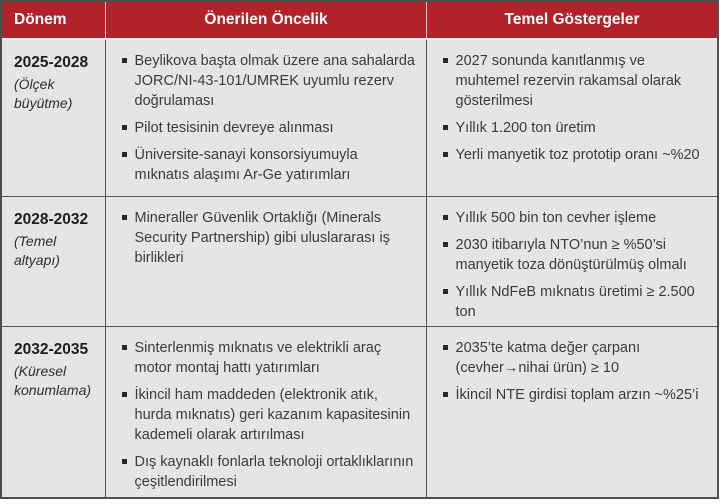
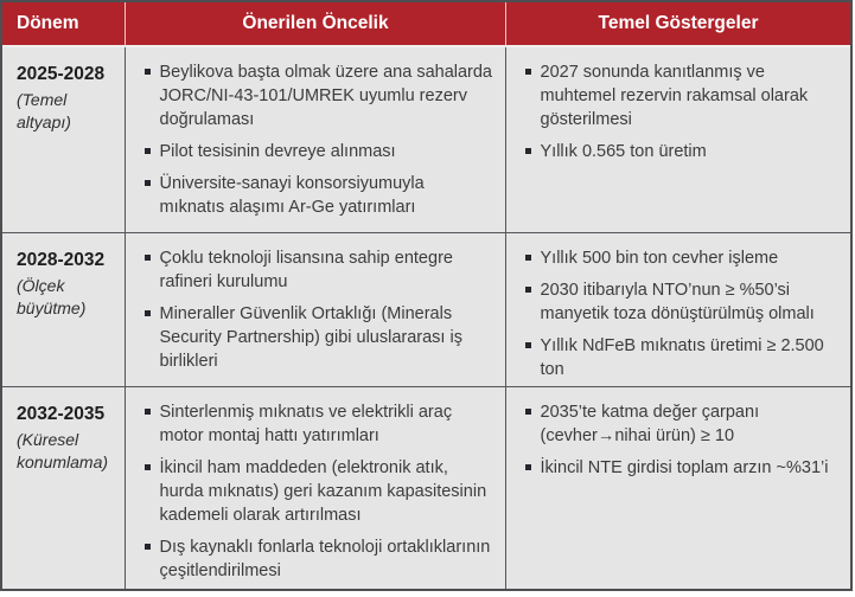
  Dönem
  Önerilen Öncelik
  Temel Göstergeler
  2025-2028
- (Ölçek büyütme)
+ (Temel altyapı)
  Beylikova başta olmak üzere ana sahalarda JORC/NI-43-101/UMREK uyumlu rezerv doğrulaması
  Pilot tesisinin devreye alınması
  Üniversite-sanayi konsorsiyumuyla mıknatıs alaşımı Ar-Ge yatırımları
  2027 sonunda kanıtlanmış ve muhtemel rezervin rakamsal olarak gösterilmesi
- Yıllık 1.200 ton üretim
+ Yıllık 0.565 ton üretim
- Yerli manyetik toz prototip oranı ~%20
  2028-2032
- (Temel altyapı)
+ (Ölçek büyütme)
+ Çoklu teknoloji lisansına sahip entegre rafineri kurulumu
  Mineraller Güvenlik Ortaklığı (Minerals Security Partnership) gibi uluslararası iş birlikleri
  Yıllık 500 bin ton cevher işleme
  2030 itibarıyla NTO’nun ≥ %50’si manyetik toza dönüştürülmüş olmalı
  Yıllık NdFeB mıknatıs üretimi ≥ 2.500 ton
  2032-2035
  (Küresel konumlama)
  Sinterlenmiş mıknatıs ve elektrikli araç motor montaj hattı yatırımları
  İkincil ham maddeden (elektronik atık, hurda mıknatıs) geri kazanım kapasitesinin kademeli olarak artırılması
  Dış kaynaklı fonlarla teknoloji ortaklıklarının çeşitlendirilmesi
  2035’te katma değer çarpanı (cevher→nihai ürün) ≥ 10
- İkincil NTE girdisi toplam arzın ~%25’i
+ İkincil NTE girdisi toplam arzın ~%31’i
